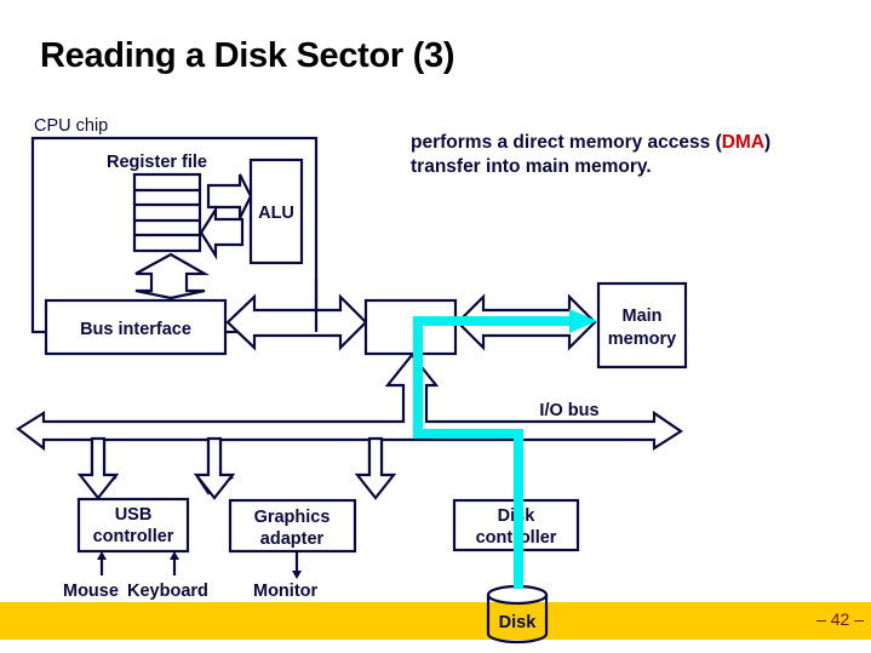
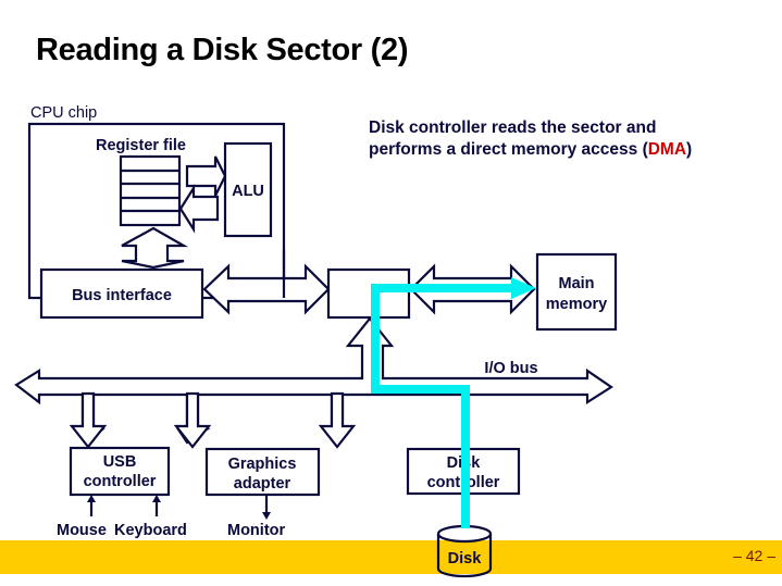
  – 42 –
- Reading a Disk Sector (3)
+ Reading a Disk Sector (2)
+ Disk controller reads the sector and
  performs a direct memory access (DMA)
- transfer into main memory.
  CPU chip
  Register file
  ALU
  Bus interface
  Main
  memory
  I/O bus
  USB
  controller
  Mouse
  Keyboard
  Graphics
  adapter
  Monitor
  Dik
  contoller
  Disk
